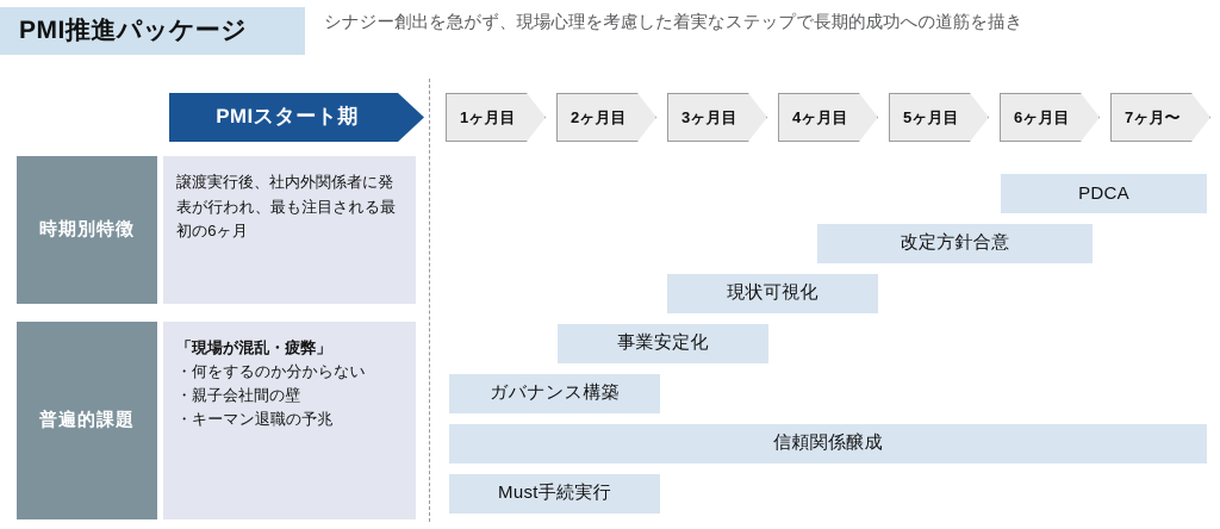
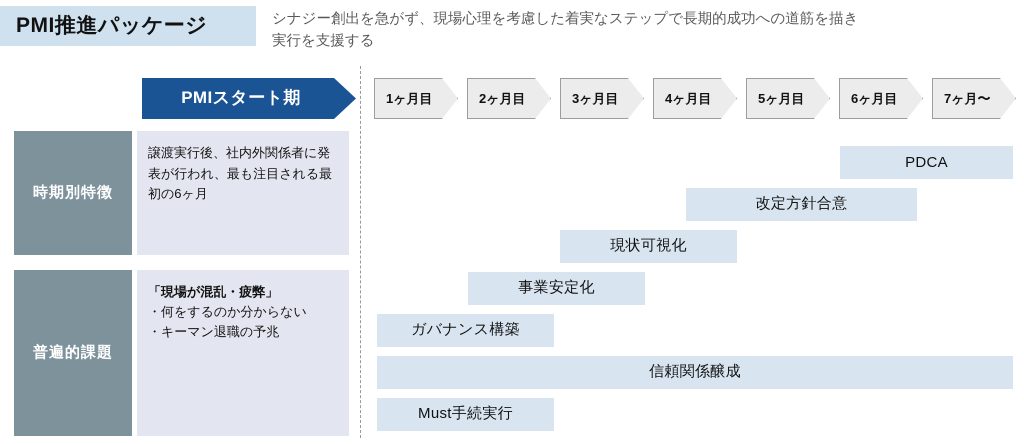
  PMI推進パッケージ
  シナジー創出を急がず、現場心理を考慮した着実なステップで長期的成功への道筋を描き
+ 実行を支援する
  PMIスタート期
  1ヶ月目
  2ヶ月目
  3ヶ月目
  4ヶ月目
  5ヶ月目
  6ヶ月目
  7ヶ月〜
  時期別特徴
  譲渡実行後、社内外関係者に発表が行われ、最も注目される最初の6ヶ月
  普遍的課題
  「現場が混乱・疲弊」
  ・何をするのか分からない
- ・親子会社間の壁
  ・キーマン退職の予兆
  PDCA
  改定方針合意
  現状可視化
  事業安定化
  ガバナンス構築
  信頼関係醸成
  Must手続実行
